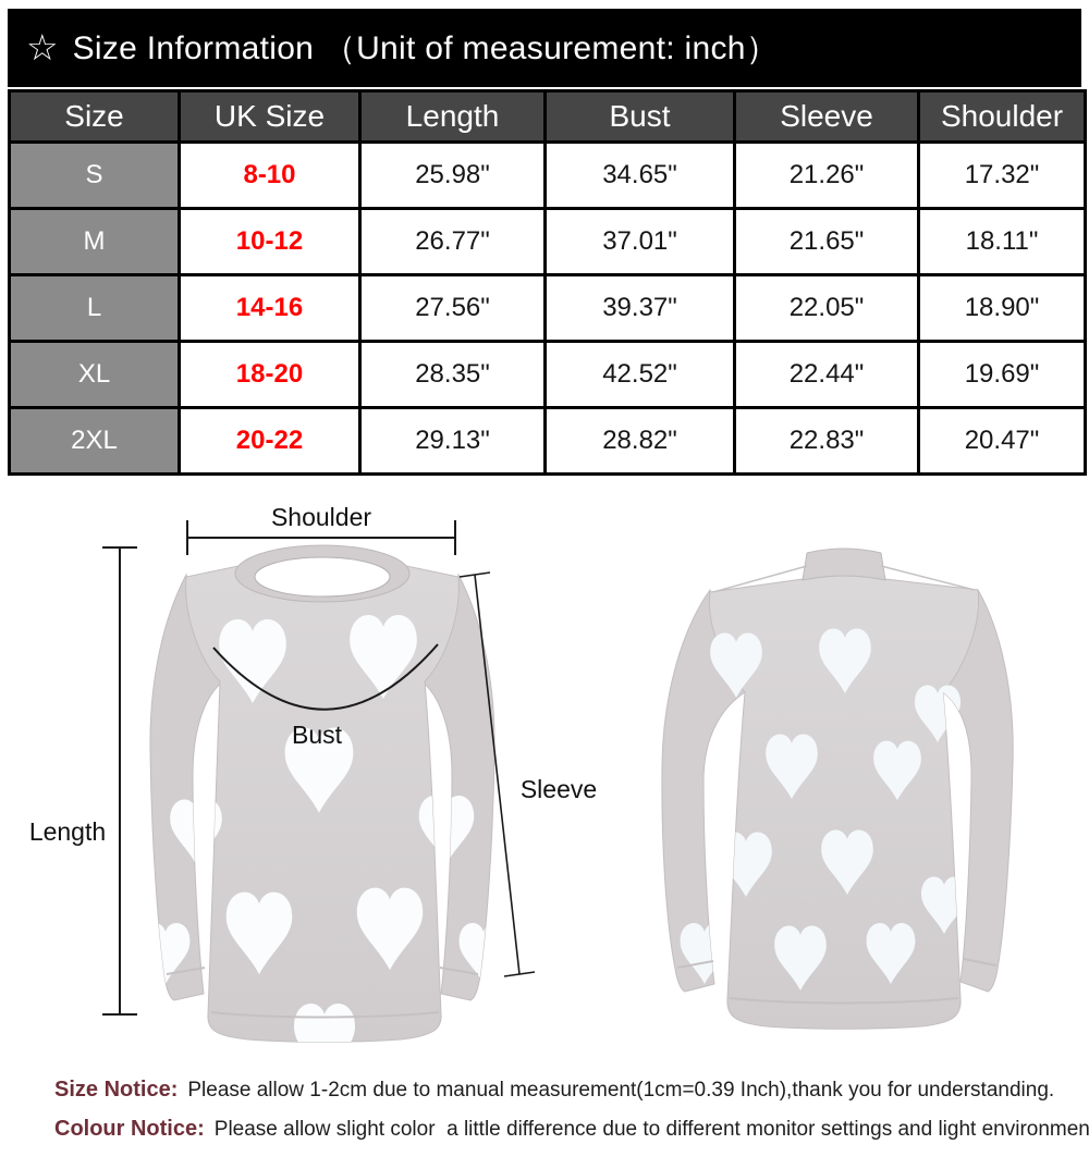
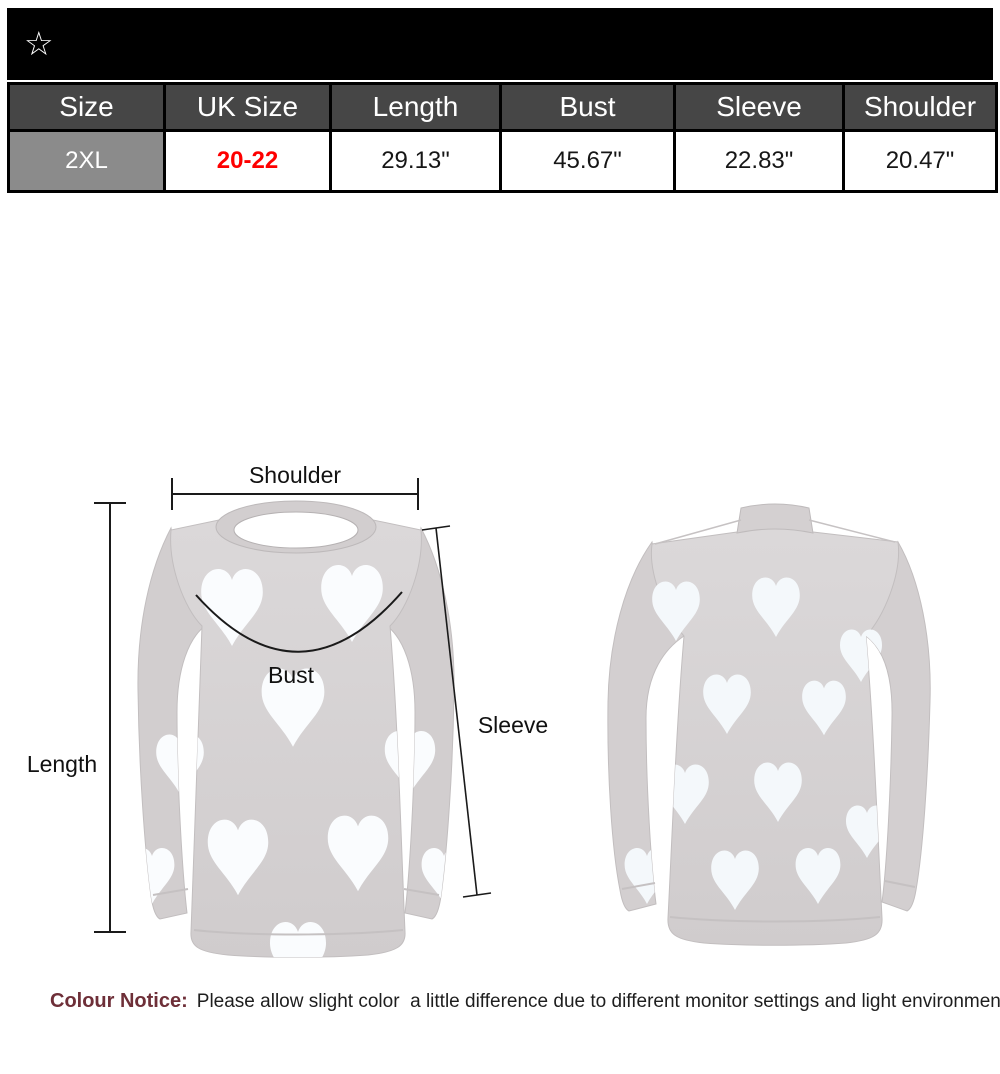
  ☆
- Size Information （Unit of measurement: inch）
  Size	UK Size	Length	Bust	Sleeve	Shoulder
- S	8-10	25.98"	34.65"	21.26"	17.32"
- M	10-12	26.77"	37.01"	21.65"	18.11"
- L	14-16	27.56"	39.37"	22.05"	18.90"
- XL	18-20	28.35"	42.52"	22.44"	19.69"
- 2XL	20-22	29.13"	28.82"	22.83"	20.47"
+ 2XL	20-22	29.13"	45.67"	22.83"	20.47"
  Shoulder
  Bust
  Length
  Sleeve
- Size Notice:
- Please allow 1-2cm due to manual measurement(1cm=0.39 Inch),thank you for understanding.
  Colour Notice:
  Please allow slight color a little difference due to different monitor settings and light environmen
